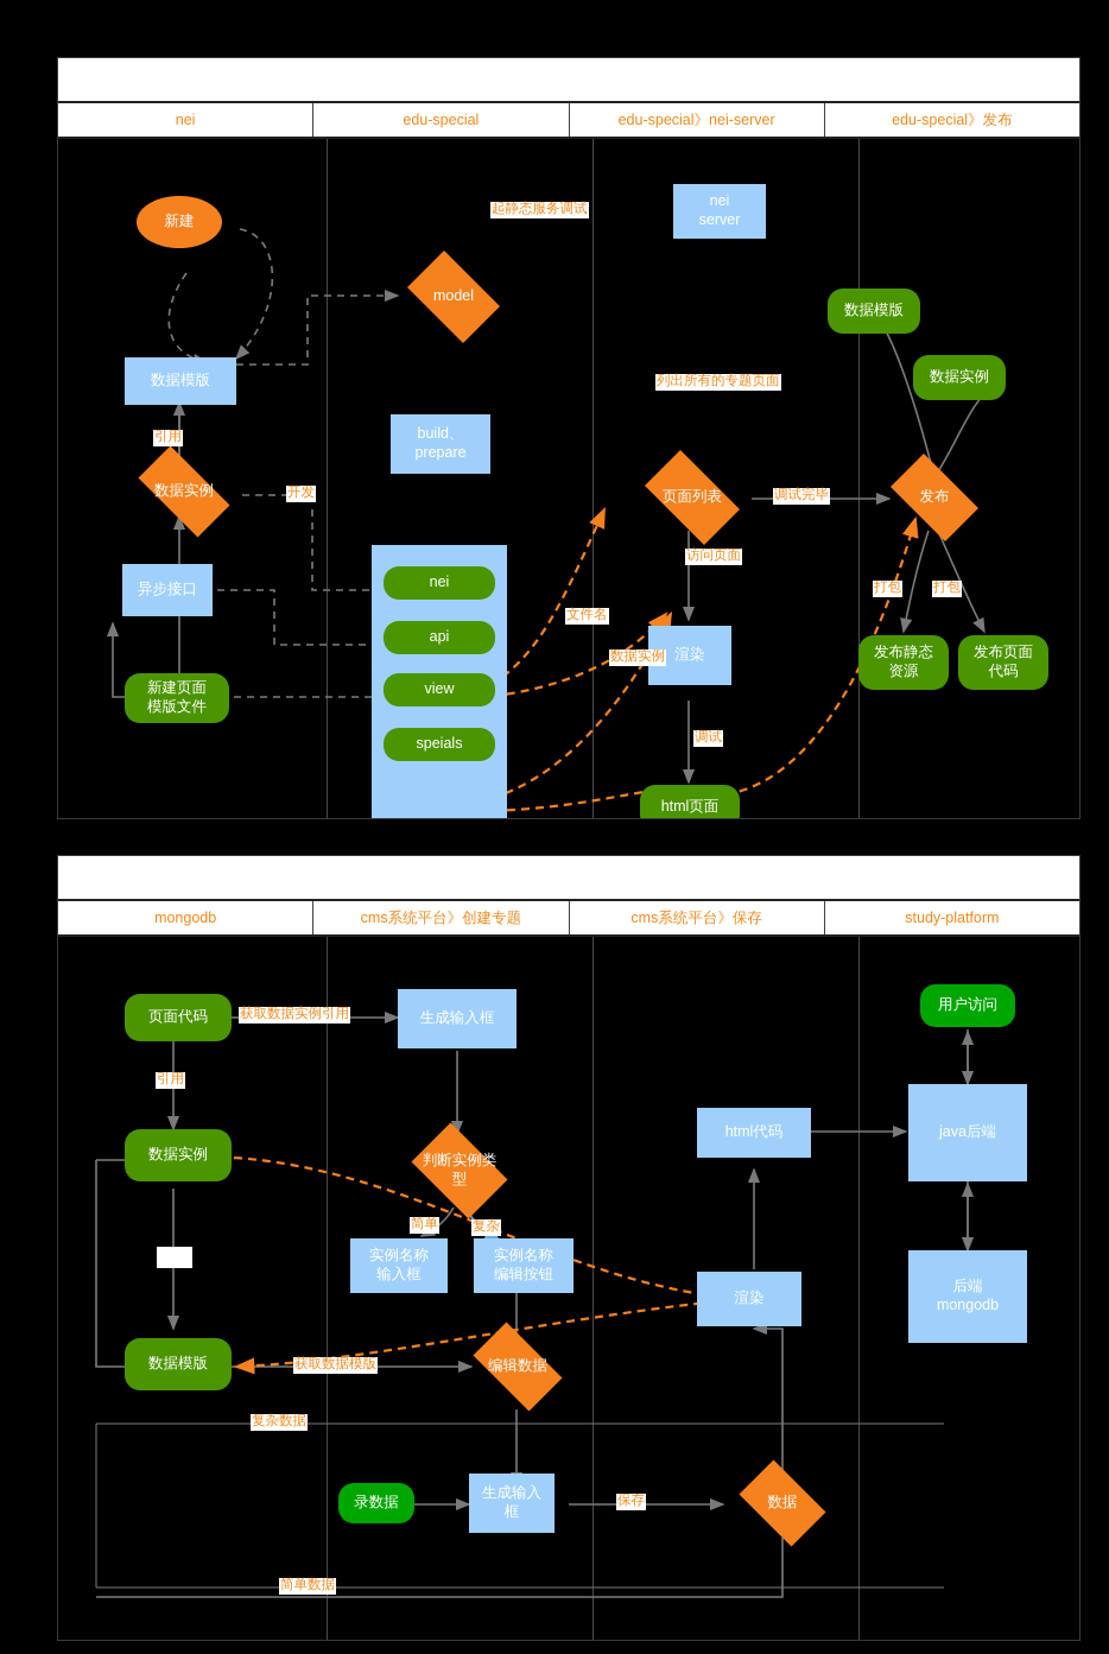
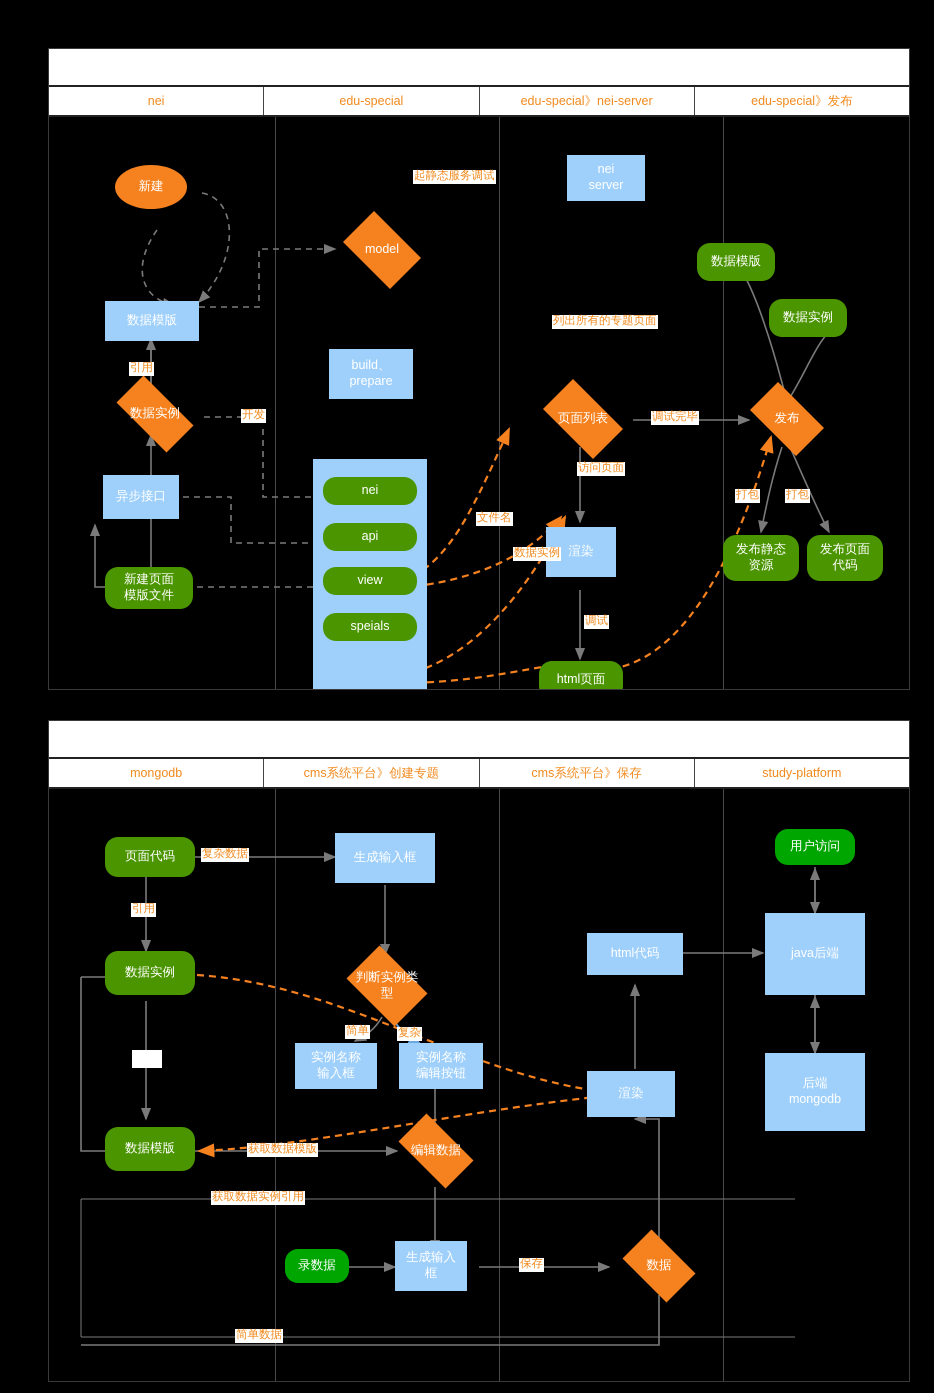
  nei
  edu-special
  edu-special》nei-server
  edu-special》发布
  新建
  数据模版
  数据实例
  异步接口
  新建页面
  模版文件
  model
  build、
  prepare
  nei
  api
  view
  speials
  nei
  server
  页面列表
  渲染
  html页面
  发布
  数据模版
  数据实例
  发布静态
  资源
  发布页面
  代码
  引用
  开发
  起静态服务调试
  列出所有的专题页面
  文件名
  数据实例
  访问页面
  调试
  调试完毕
  打包
  打包
  mongodb
  cms系统平台》创建专题
  cms系统平台》保存
  study-platform
  页面代码
  数据实例
  数据模版
  生成输入框
  判断实例类
  型
  实例名称
  输入框
  实例名称
  编辑按钮
  编辑数据
  录数据
  生成输入
  框
  数据
  html代码
  渲染
  用户访问
  java后端
  后端
  mongodb
- 获取数据实例引用
+ 复杂数据
  引用
  简单
  复杂
  获取数据模版
- 复杂数据
+ 获取数据实例引用
  简单数据
  保存
